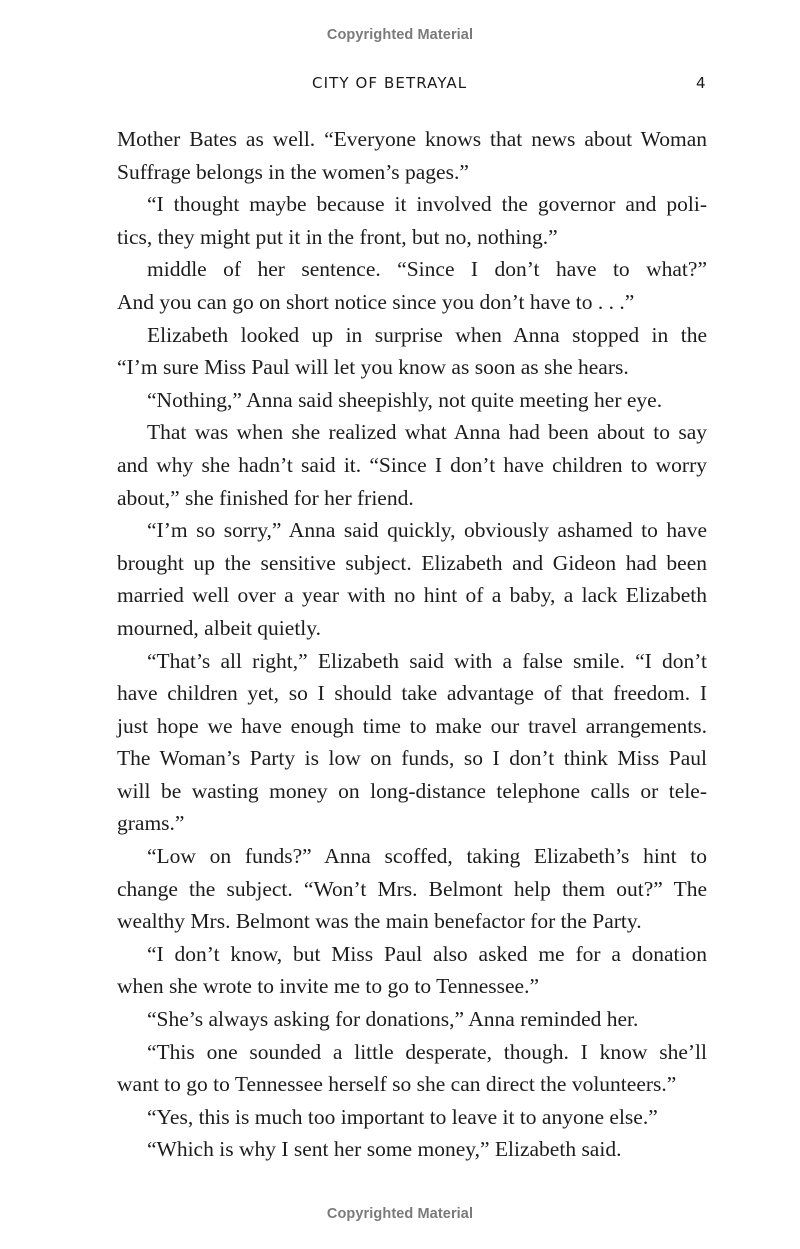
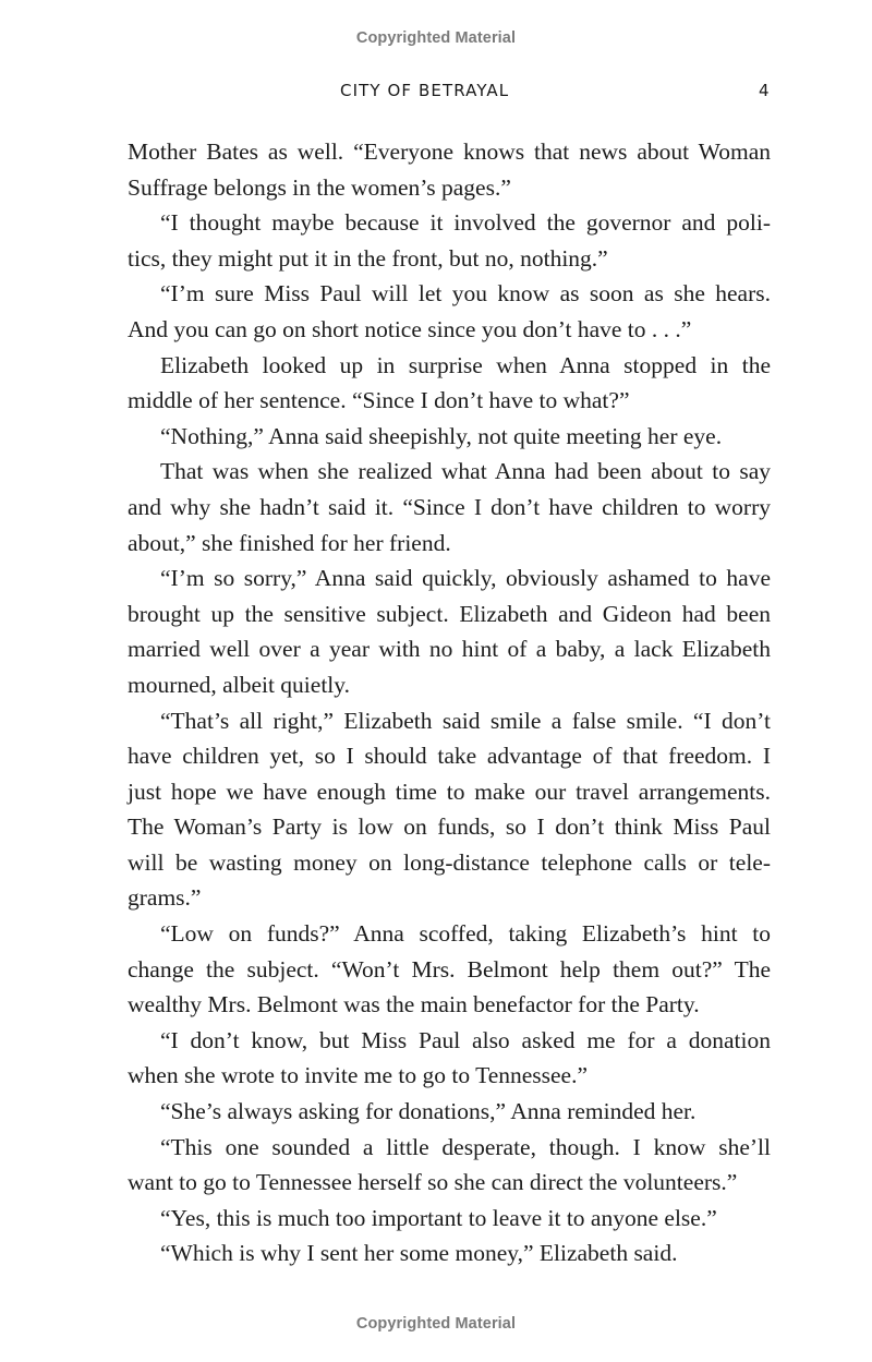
  Copyrighted Material
  CITY OF BETRAYAL
  4
  Mother Bates as well. “Everyone knows that news about Woman
  Suffrage belongs in the women’s pages.”
  “I thought maybe because it involved the governor and poli-
  tics, they might put it in the front, but no, nothing.”
- middle of her sentence. “Since I don’t have to what?”
+ “I’m sure Miss Paul will let you know as soon as she hears.
  And you can go on short notice since you don’t have to . . .”
  Elizabeth looked up in surprise when Anna stopped in the
- “I’m sure Miss Paul will let you know as soon as she hears.
+ middle of her sentence. “Since I don’t have to what?”
  “Nothing,” Anna said sheepishly, not quite meeting her eye.
  That was when she realized what Anna had been about to say
  and why she hadn’t said it. “Since I don’t have children to worry
  about,” she finished for her friend.
  “I’m so sorry,” Anna said quickly, obviously ashamed to have
  brought up the sensitive subject. Elizabeth and Gideon had been
  married well over a year with no hint of a baby, a lack Elizabeth
  mourned, albeit quietly.
- “That’s all right,” Elizabeth said with a false smile. “I don’t
+ “That’s all right,” Elizabeth said smile a false smile. “I don’t
  have children yet, so I should take advantage of that freedom. I
  just hope we have enough time to make our travel arrangements.
  The Woman’s Party is low on funds, so I don’t think Miss Paul
  will be wasting money on long-distance telephone calls or tele-
  grams.”
  “Low on funds?” Anna scoffed, taking Elizabeth’s hint to
  change the subject. “Won’t Mrs. Belmont help them out?” The
  wealthy Mrs. Belmont was the main benefactor for the Party.
  “I don’t know, but Miss Paul also asked me for a donation
  when she wrote to invite me to go to Tennessee.”
  “She’s always asking for donations,” Anna reminded her.
  “This one sounded a little desperate, though. I know she’ll
  want to go to Tennessee herself so she can direct the volunteers.”
  “Yes, this is much too important to leave it to anyone else.”
  “Which is why I sent her some money,” Elizabeth said.
  Copyrighted Material
